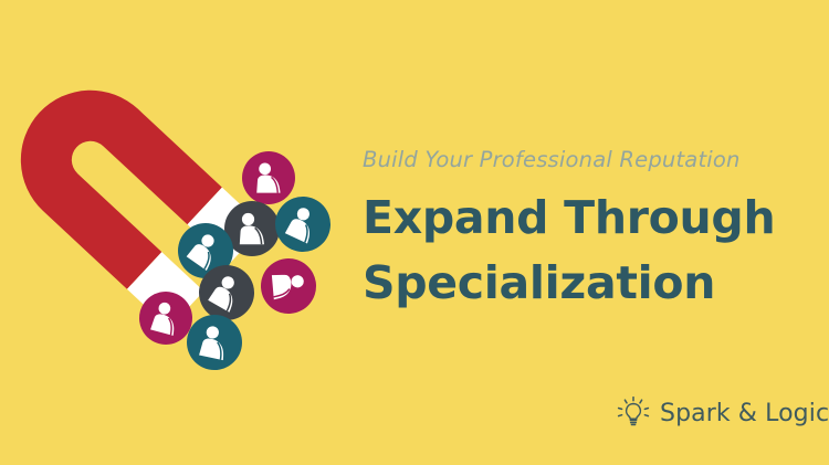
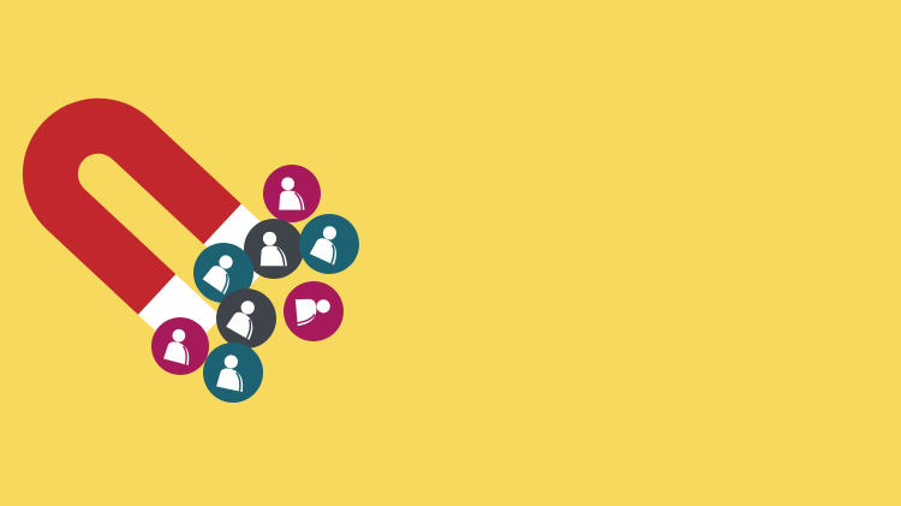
- Build Your Professional Reputation
- Expand Through
- Specialization
- Spark & Logic
